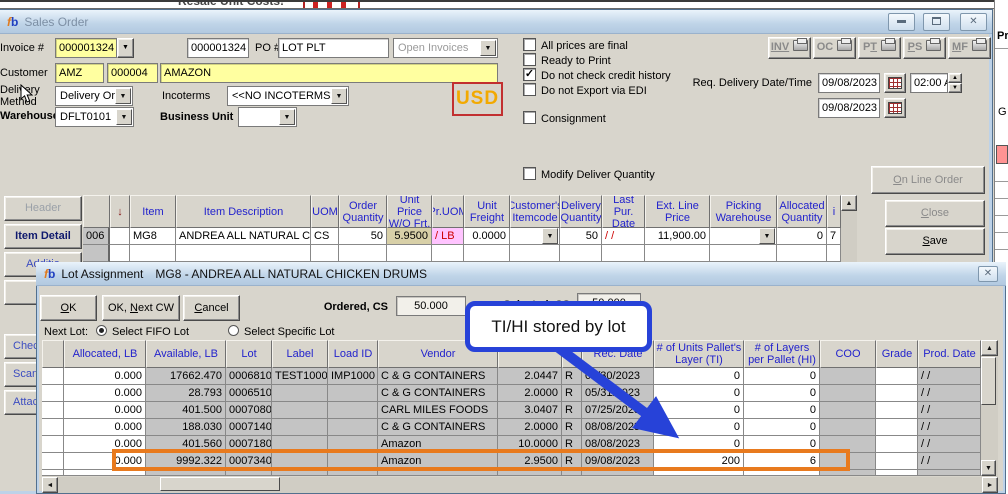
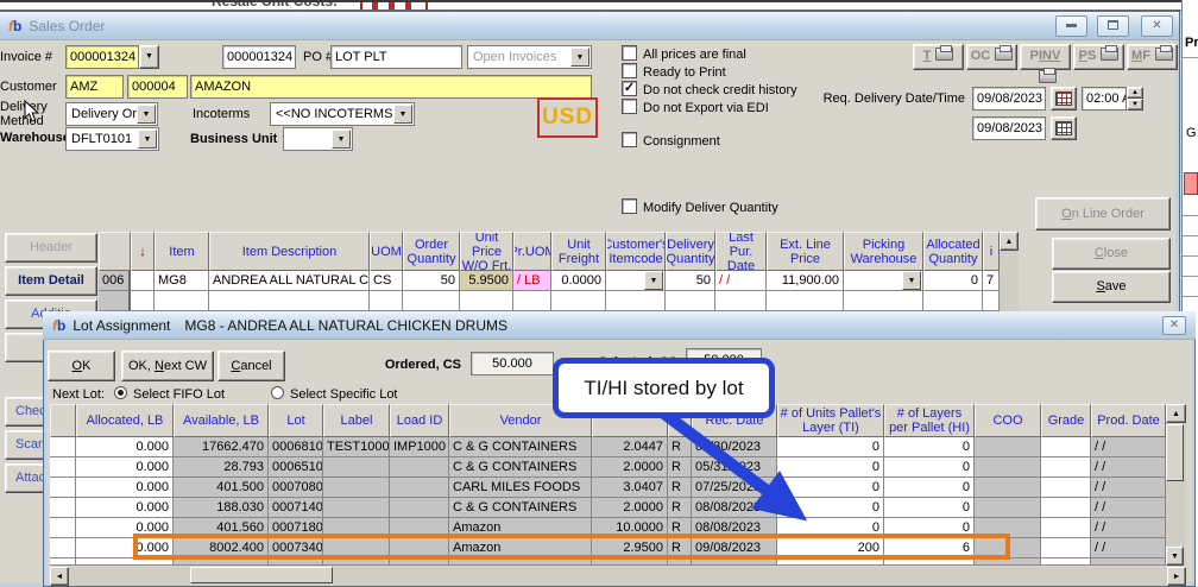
  Pr
  G
  fb
  Sales Order
  ✕
- INV
+ T
  OC
- PT
+ PINV
  PS
  MF
  Invoice #
  000001324
  000001324
  PO #
  LOT PLT
  Open Invoices
  Customer
  AMZ
  000004
  AMAZON
  Deliery
  Methd
  Delivery Or
  Incoterms
  <<NO INCOTERMS
  Warehous
  DFLT0101
  Business Unit
  USD
  All prices are final
  Ready to Print
  ✓
  Do not check credit history
  Do not Export via EDI
  Consignment
  Req. Delivery Date/Time
  09/08/2023
  02:00
  09/08/2023
  Header
  Item Detail
  Che
  Sca
  Atta
  Modify Deliver Quantity
  ↓
  Item
  Item Description
  UOM
  Order
  Quantity
  Unit Price
  W/O Frt.
  Pr.UOM
  Unit
  Freight
  Customer'
  Itemcode
  Delivery
  Quantity
  Last Pur.
  Date
  Ext. Line
  Price
  Picking
  Warehouse
  Allocated
  Quantity
  i
  006
  MG8
  CS
  50
  5.9500
  / LB
  0.0000
  50
  / /
  11,900.00
  0
  7
  On Line Order
  Close
  Save
  fb
  Lot Assignment
  MG8 - ANDREA ALL NATURAL CHICKEN DRUMS
  ✕
  OK
  OK, Next CW
  Cancel
  Ordered, CS
  50.000
  Next Lot:
  Select FIFO Lot
  Select Specific Lot
  Allocated, LB
  Available, LB
  Lot
  Label
  Load ID
  Vendor
  Rec. Date
  # of Units Pallet's
  Layer (TI)
  # of Layers
  per Pallet (HI)
  COO
  Grade
  Prod. Date
  0.000
  17662.470
  0006810
  TEST1000
  IMP1000
  C & G CONTAINERS
  2.0447
  R
  0
  0
  / /
  0.000
  28.793
  0006510
  C & G CONTAINERS
  2.0000
  R
  05/3123
  0
  0
  / /
  0.000
  401.500
  0007080
  CARL MILES FOODS
  3.0407
  R
  07/25/202
  0
  0
  / /
  0.000
  188.030
  0007140
  C & G CONTAINERS
  2.0000
  R
  08/08/2023
  0
  0
  / /
  0.000
  401.560
  0007180
  Amazon
  10.0000
  R
  08/08/2023
  0
  0
  / /
  0.000
- 9992.322
+ 8002.400
  0007340
  Amazon
  2.9500
  R
  09/08/2023
  200
  6
  / /
  TI/HI stored by lot
